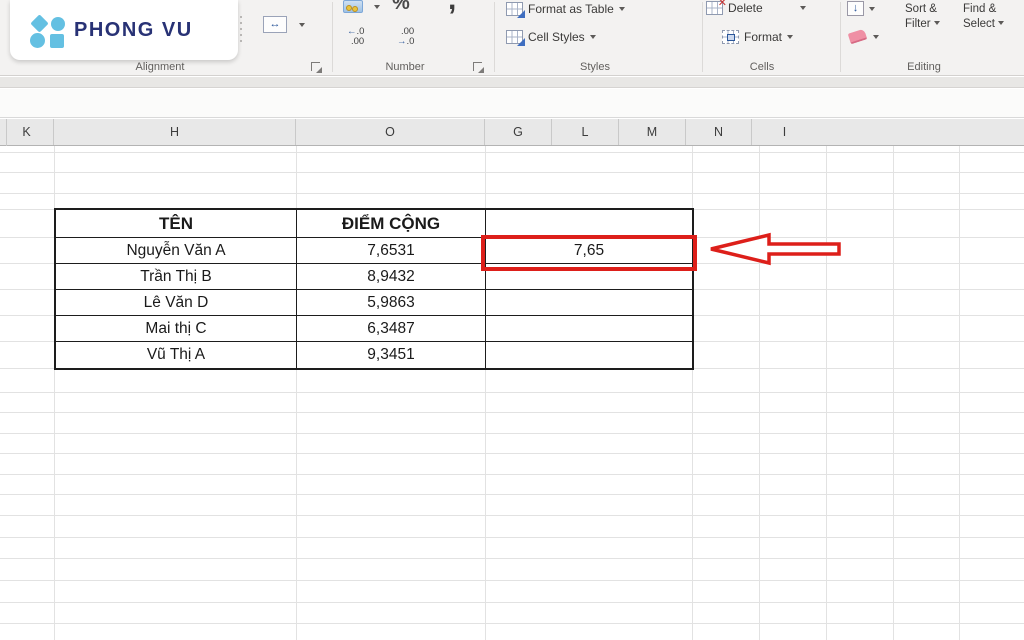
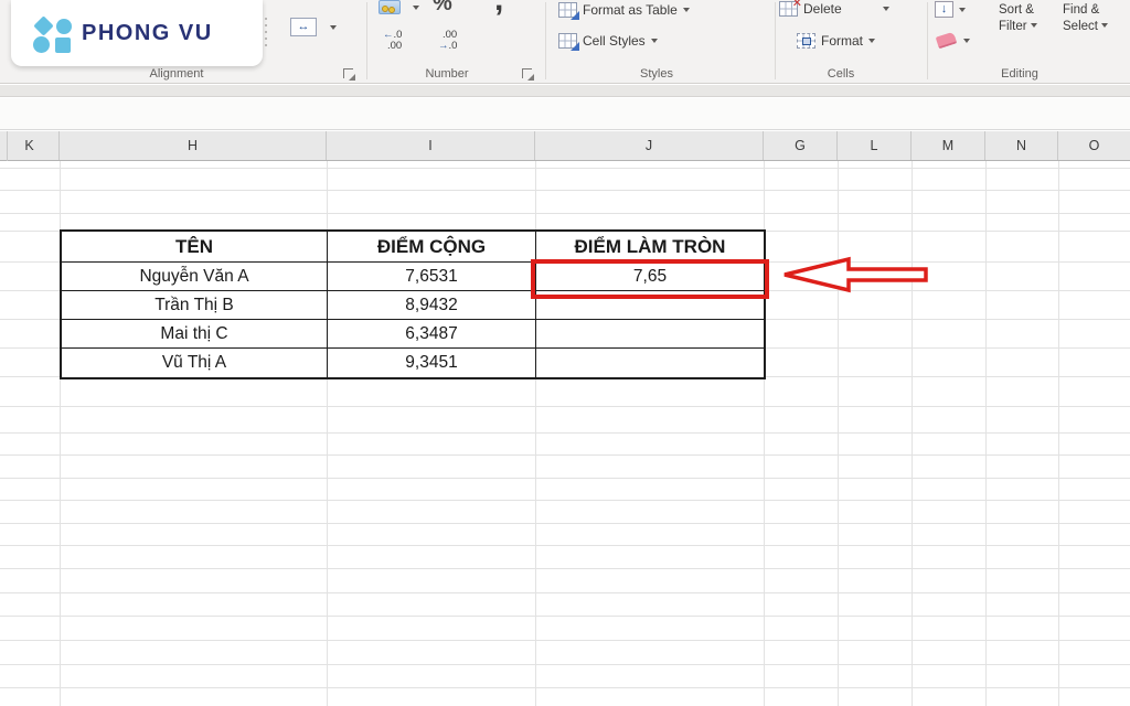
  ↔
  Alignment
  %
  ←.0
  .00
  .00
  →.0
  Number
  Format as Table
  Cell Styles
  Styles
  ✕
  Delete
  Format
  Cells
  ↓
  Sort &
  Filter
  Find &
  Select
  Editing
  PHONG VU
  K
  H
- O
+ I
+ J
  G
  L
  M
  N
- I
+ O
  TÊN
  ĐIỂM CỘNG
+ ĐIỂM LÀM TRÒN
  Nguyễn Văn A
  7,6531
  7,65
  Trần Thị B
  8,9432
- Lê Văn D
- 5,9863
  Mai thị C
  6,3487
  Vũ Thị A
  9,3451
